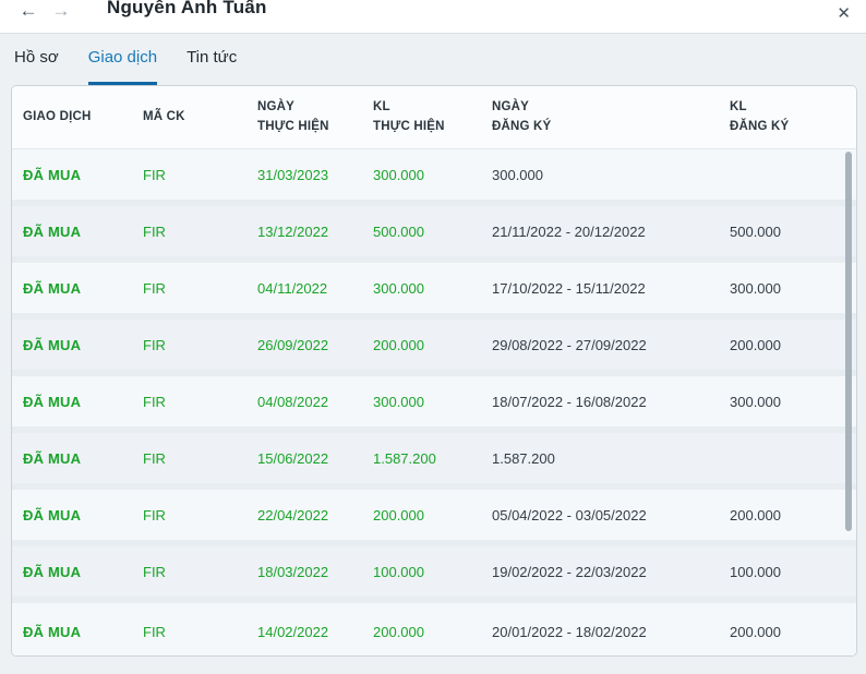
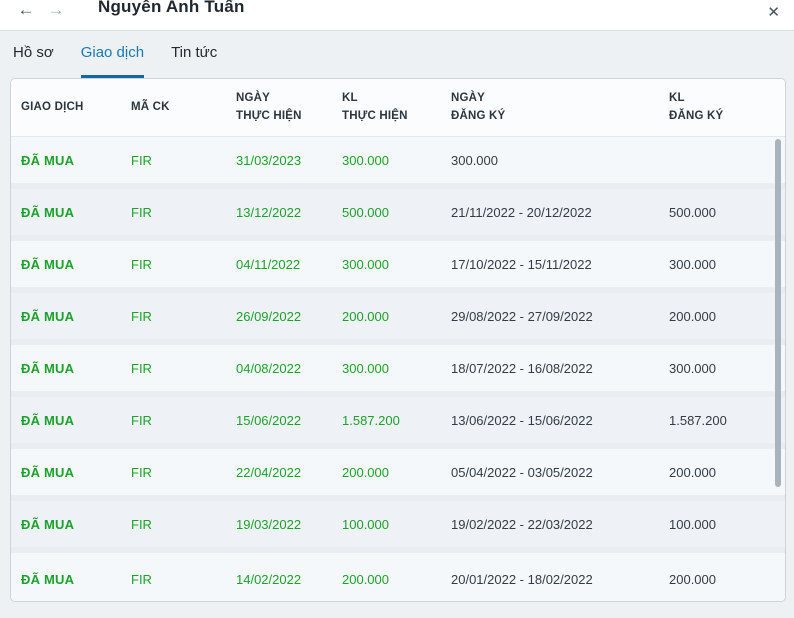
  ←
  →
  Nguyễn Anh Tuấn
  ✕
  Hồ sơ
  Giao dịch
  Tin tức
  GIAO DỊCH
  MÃ CK
  NGÀY
  THỰC HIỆN
  KL
  THỰC HIỆN
  NGÀY
  ĐĂNG KÝ
  KL
  ĐĂNG KÝ
  ĐÃ MUA
  FIR
  31/03/2023
  300.000
  300.000
  ĐÃ MUA
  FIR
  13/12/2022
  500.000
  21/11/2022 - 20/12/2022
  500.000
  ĐÃ MUA
  FIR
  04/11/2022
  300.000
  17/10/2022 - 15/11/2022
  300.000
  ĐÃ MUA
  FIR
  26/09/2022
  200.000
  29/08/2022 - 27/09/2022
  200.000
  ĐÃ MUA
  FIR
  04/08/2022
  300.000
  18/07/2022 - 16/08/2022
  300.000
  ĐÃ MUA
  FIR
  15/06/2022
  1.587.200
+ 13/06/2022 - 15/06/2022
  1.587.200
  ĐÃ MUA
  FIR
  22/04/2022
  200.000
  05/04/2022 - 03/05/2022
  200.000
  ĐÃ MUA
  FIR
- 18/03/2022
+ 19/03/2022
  100.000
  19/02/2022 - 22/03/2022
  100.000
  ĐÃ MUA
  FIR
  14/02/2022
  200.000
  20/01/2022 - 18/02/2022
  200.000
